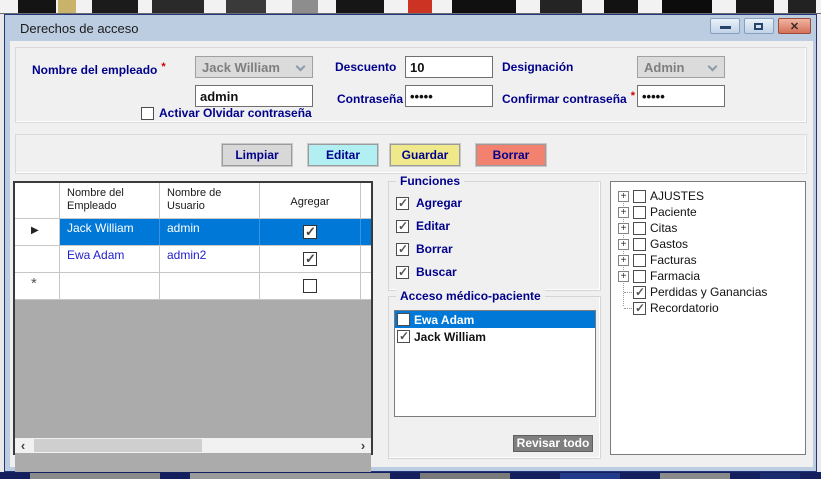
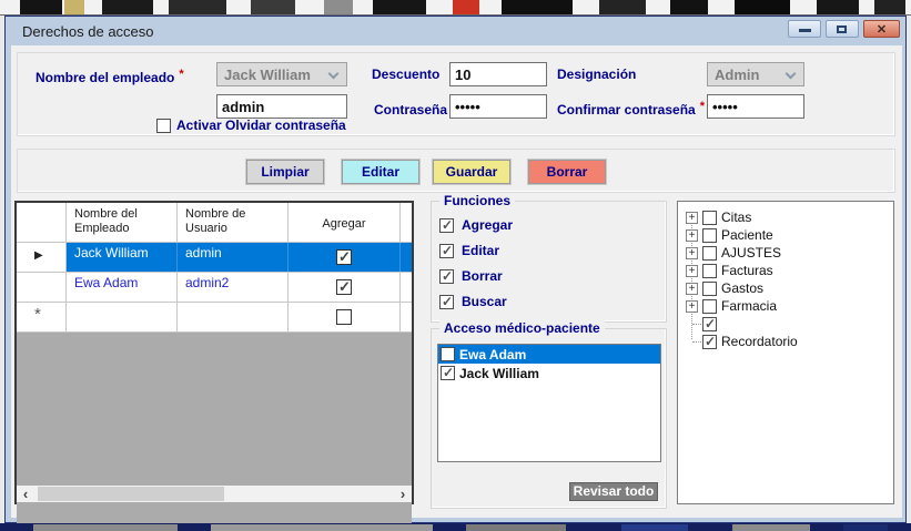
  Derechos de acceso
  ✕
  Nombre del empleado *
  Jack William
  Descuento
  10
  Designación
  Admin
  admin
  Contraseña
  •••••
  Confirmar contraseña *
  •••••
  Activar Olvidar contraseña
  Limpiar
  Editar
  Guardar
  Borrar
  Nombre del Empleado
  Nombre de Usuario
  Agregar
  ▶
  Jack William
  admin
  Ewa Adam
  admin2
  *
  ‹
  ›
  Funciones
  Agregar
  Editar
  Borrar
  Buscar
  Acceso médico-paciente
  Ewa Adam
  Jack William
  Revisar todo
  +
- AJUSTES
+ Citas
  +
  Paciente
  +
- Citas
+ AJUSTES
  +
- Gastos
+ Facturas
  +
- Facturas
+ Gastos
  +
  Farmacia
- Perdidas y Ganancias
  Recordatorio
